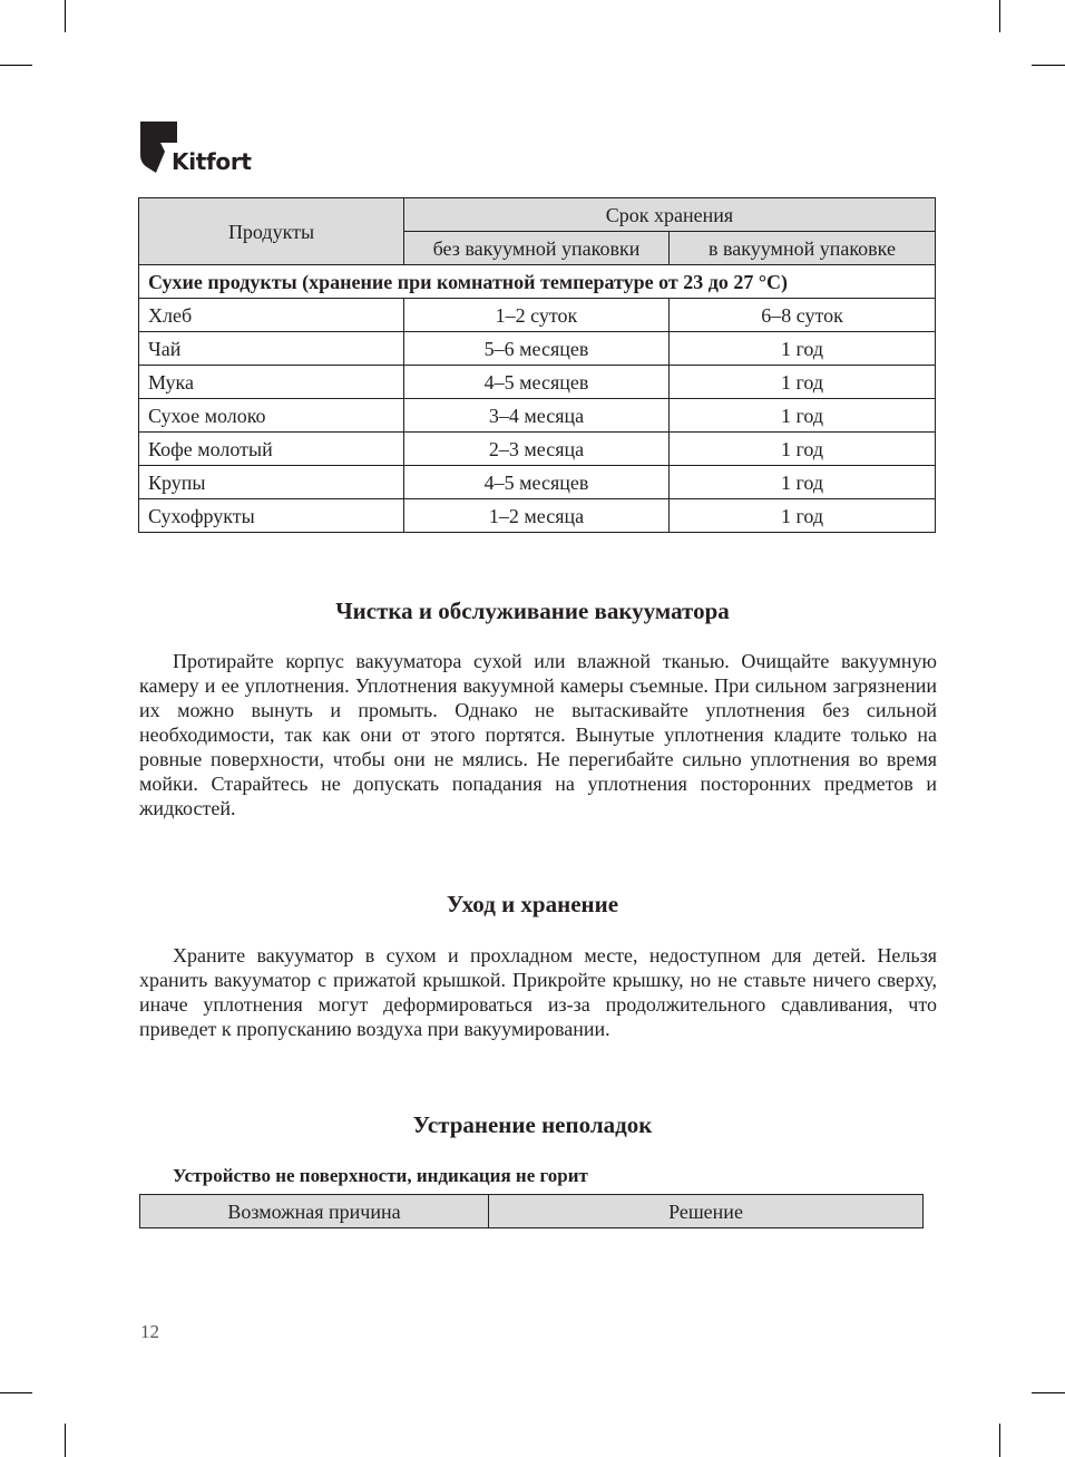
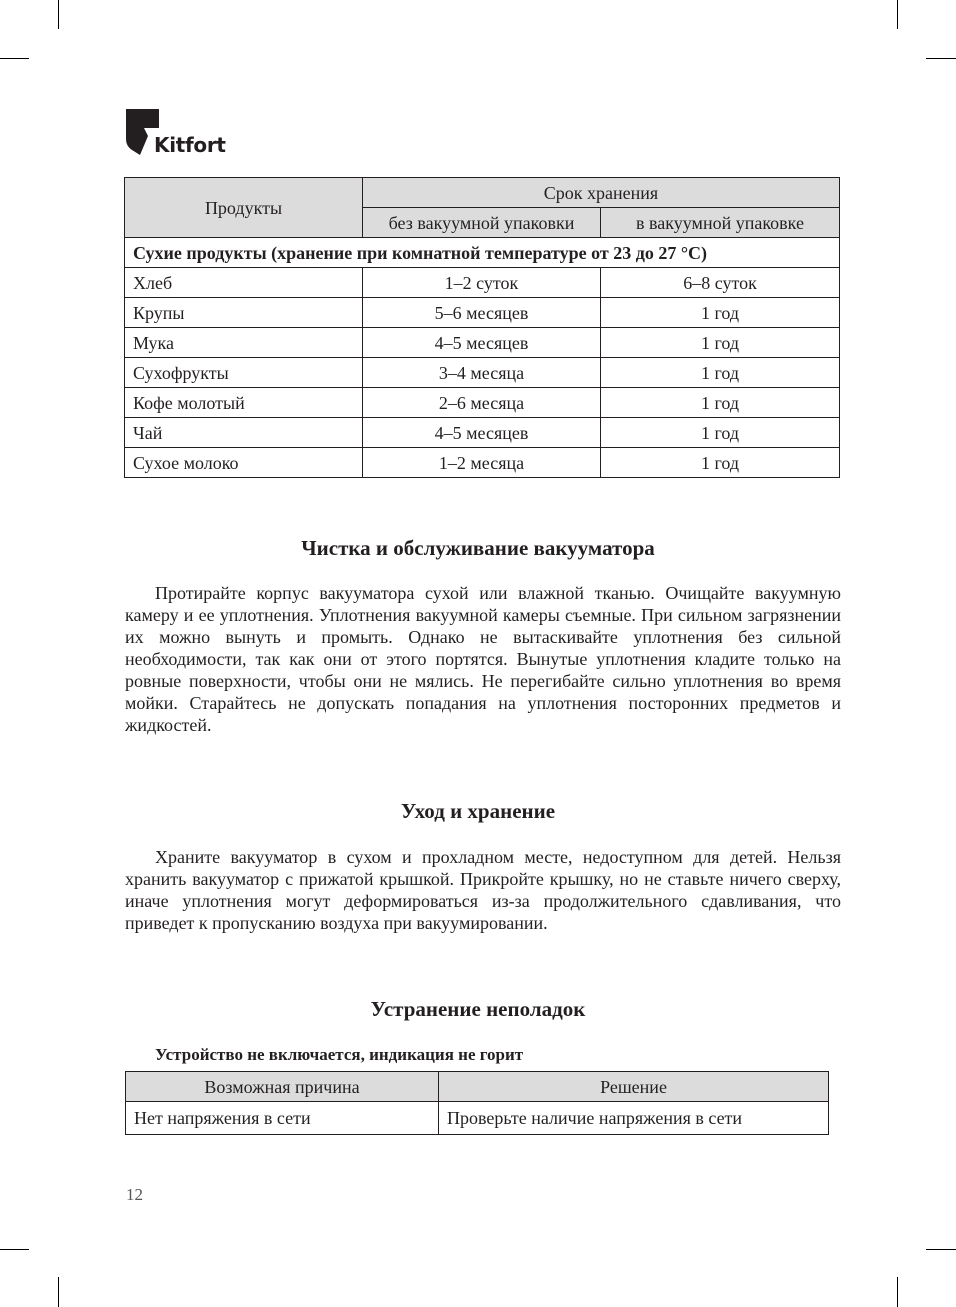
  Kitfort
  Продукты	Срок хранения
  без вакуумной упаковки	в вакуумной упаковке
  Сухие продукты (хранение при комнатной температуре от 23 до 27 °С)
  Хлеб	1–2 суток	6–8 суток
- Чай	5–6 месяцев	1 год
+ Крупы	5–6 месяцев	1 год
  Мука	4–5 месяцев	1 год
- Сухое молоко	3–4 месяца	1 год
+ Сухофрукты	3–4 месяца	1 год
- Кофе молотый	2–3 месяца	1 год
+ Кофе молотый	2–6 месяца	1 год
- Крупы	4–5 месяцев	1 год
+ Чай	4–5 месяцев	1 год
- Сухофрукты	1–2 месяца	1 год
+ Сухое молоко	1–2 месяца	1 год
  Чистка и обслуживание вакууматора
  Протирайте корпус вакууматора сухой или влажной тканью. Очищайте вакуумную камеру и ее уплотнения. Уплотнения вакуумной камеры съемные. При сильном загрязнении их можно вынуть и промыть. Однако не вытаскивайте уплотнения без сильной необходимости, так как они от этого портятся. Вынутые уплотнения кладите только на ровные поверхности, чтобы они не мялись. Не перегибайте сильно уплотнения во время мойки. Старайтесь не допускать попадания на уплотнения посторонних предметов и жидкостей.
  Уход и хранение
  Храните вакууматор в сухом и прохладном месте, недоступном для детей. Нельзя хранить вакууматор с прижатой крышкой. Прикройте крышку, но не ставьте ничего сверху, иначе уплотнения могут деформироваться из-за продолжительного сдавливания, что приведет к пропусканию воздуха при вакуумировании.
  Устранение неполадок
- Устройство не поверхности, индикация не горит
+ Устройство не включается, индикация не горит
  Возможная причина	Решение
+ Нет напряжения в сети	Проверьте наличие напряжения в сети
  12
